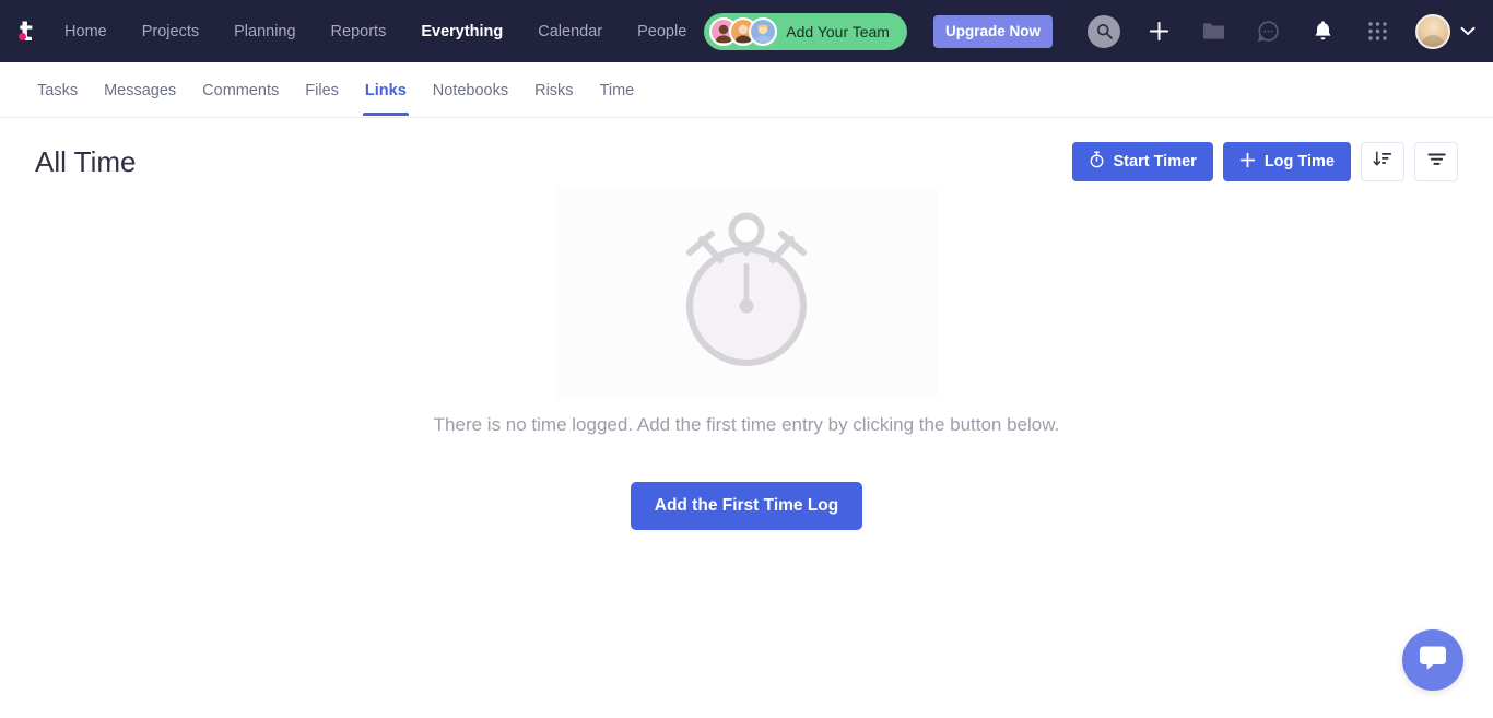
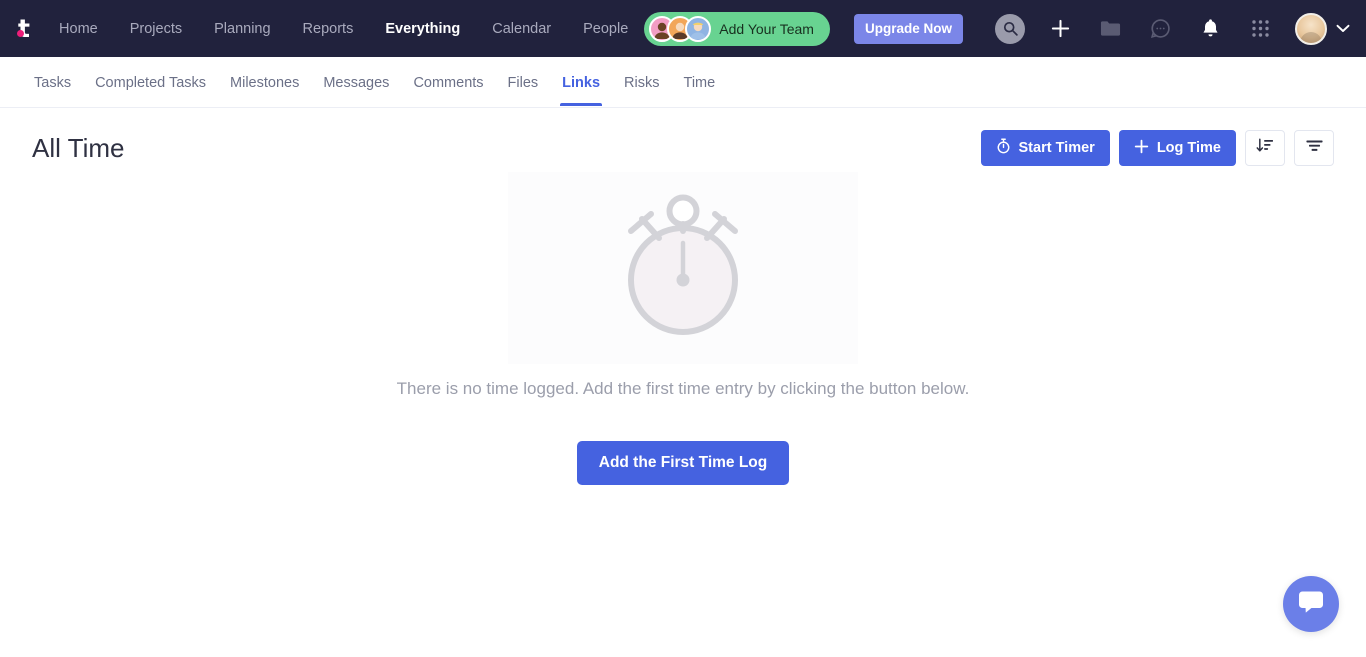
  t
  Home
  Projects
  Planning
  Reports
  Everything
  Calendar
  People
  Add Your Team
  Upgrade Now
  Tasks
+ Completed Tasks
+ Milestones
  Messages
  Comments
  Files
  Links
- Notebooks
  Risks
  Time
  All Time
  Start Timer
  Log Time
  There is no time logged. Add the first time entry by clicking the button below.
  Add the First Time Log
